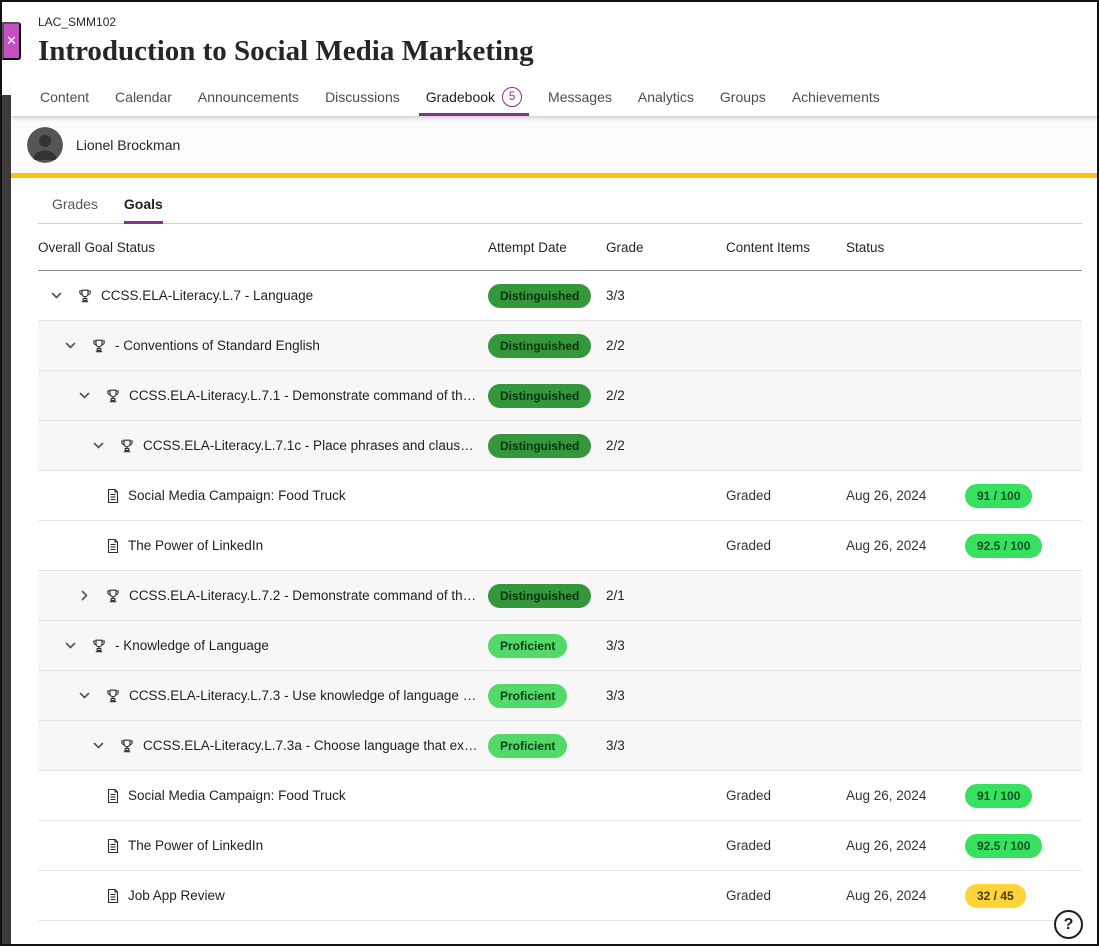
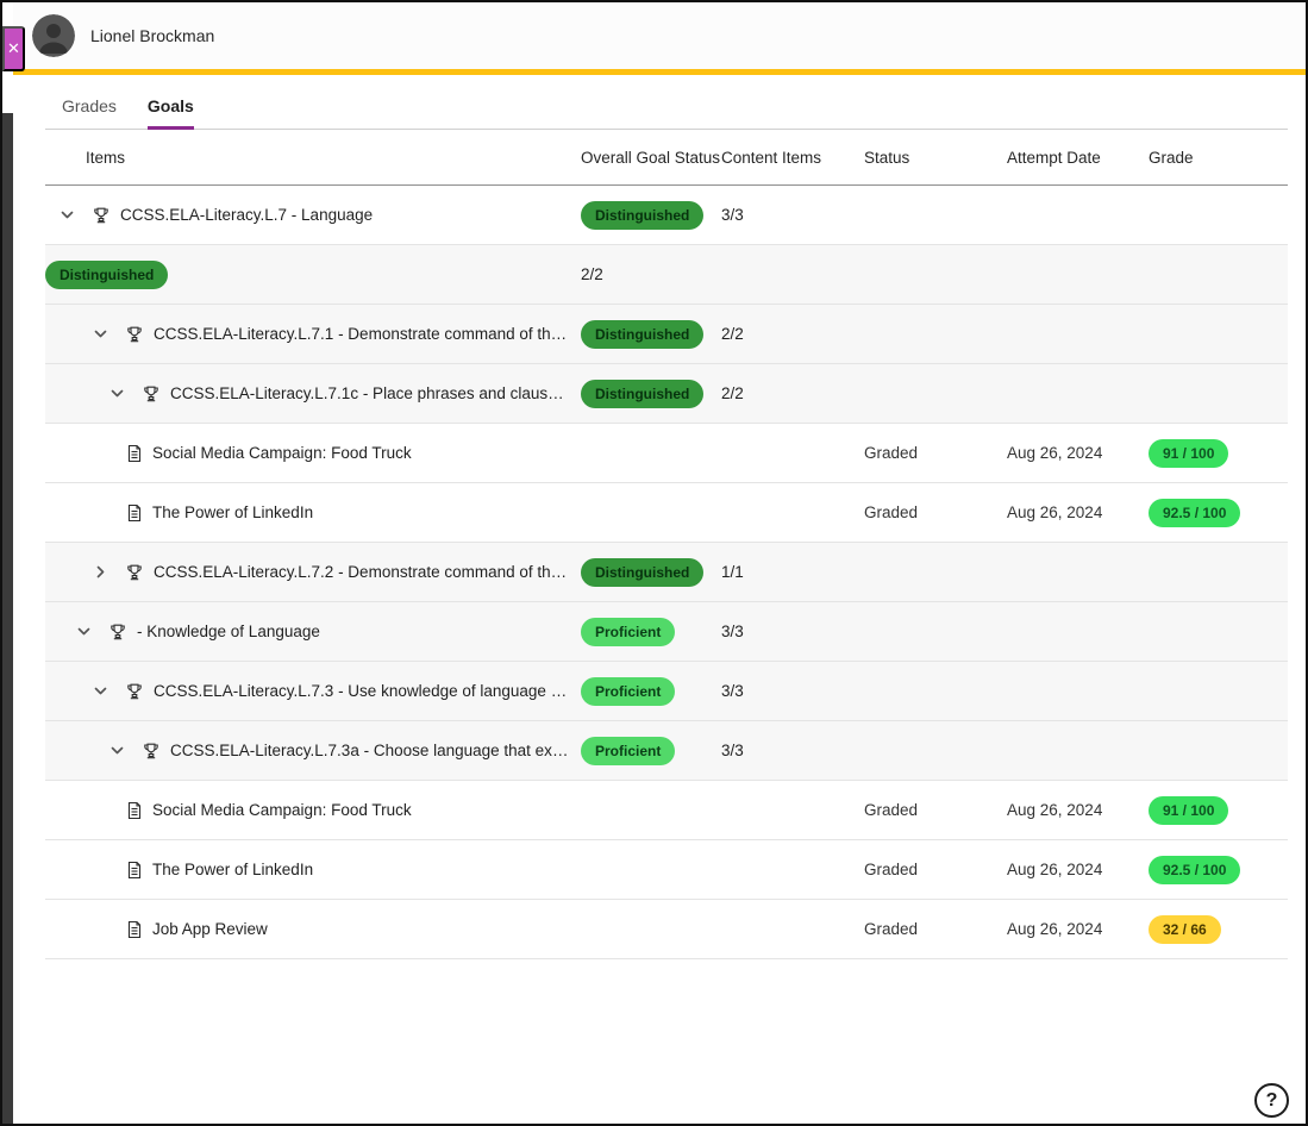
  ✕
- LAC_SMM102
- Introduction to Social Media Marketing
- Content
- Calendar
- Announcements
- Discussions
- Gradebook
- 5
- Messages
- Analytics
- Groups
- Achievements
  Lionel Brockman
  Grades
  Goals
+ Items
  Overall Goal Status
- Attempt Date
+ Content Items
- Grade
+ Status
- Content Items
+ Attempt Date
- Status
+ Grade
  CCSS.ELA-Literacy.L.7 - Language
  Distinguished
  3/3
- - Conventions of Standard English
  Distinguished
  2/2
  CCSS.ELA-Literacy.L.7.1 - Demonstrate command of the c
  Distinguished
  2/2
  CCSS.ELA-Literacy.L.7.1c - Place phrases and clauses
  Distinguished
  2/2
  Social Media Campaign: Food Truck
  Graded
  Aug 26, 2024
  91 / 100
  The Power of LinkedIn
  Graded
  Aug 26, 2024
  92.5 / 100
  CCSS.ELA-Literacy.L.7.2 - Demonstrate command of the c
  Distinguished
- 2/1
+ 1/1
  - Knowledge of Language
  Proficient
  3/3
  CCSS.ELA-Literacy.L.7.3 - Use knowledge of language an
  Proficient
  3/3
  CCSS.ELA-Literacy.L.7.3a - Choose language that expre
  Proficient
  3/3
  Social Media Campaign: Food Truck
  Graded
  Aug 26, 2024
  91 / 100
  The Power of LinkedIn
  Graded
  Aug 26, 2024
  92.5 / 100
  Job App Review
  Graded
  Aug 26, 2024
- 32 / 45
+ 32 / 66
  ?
